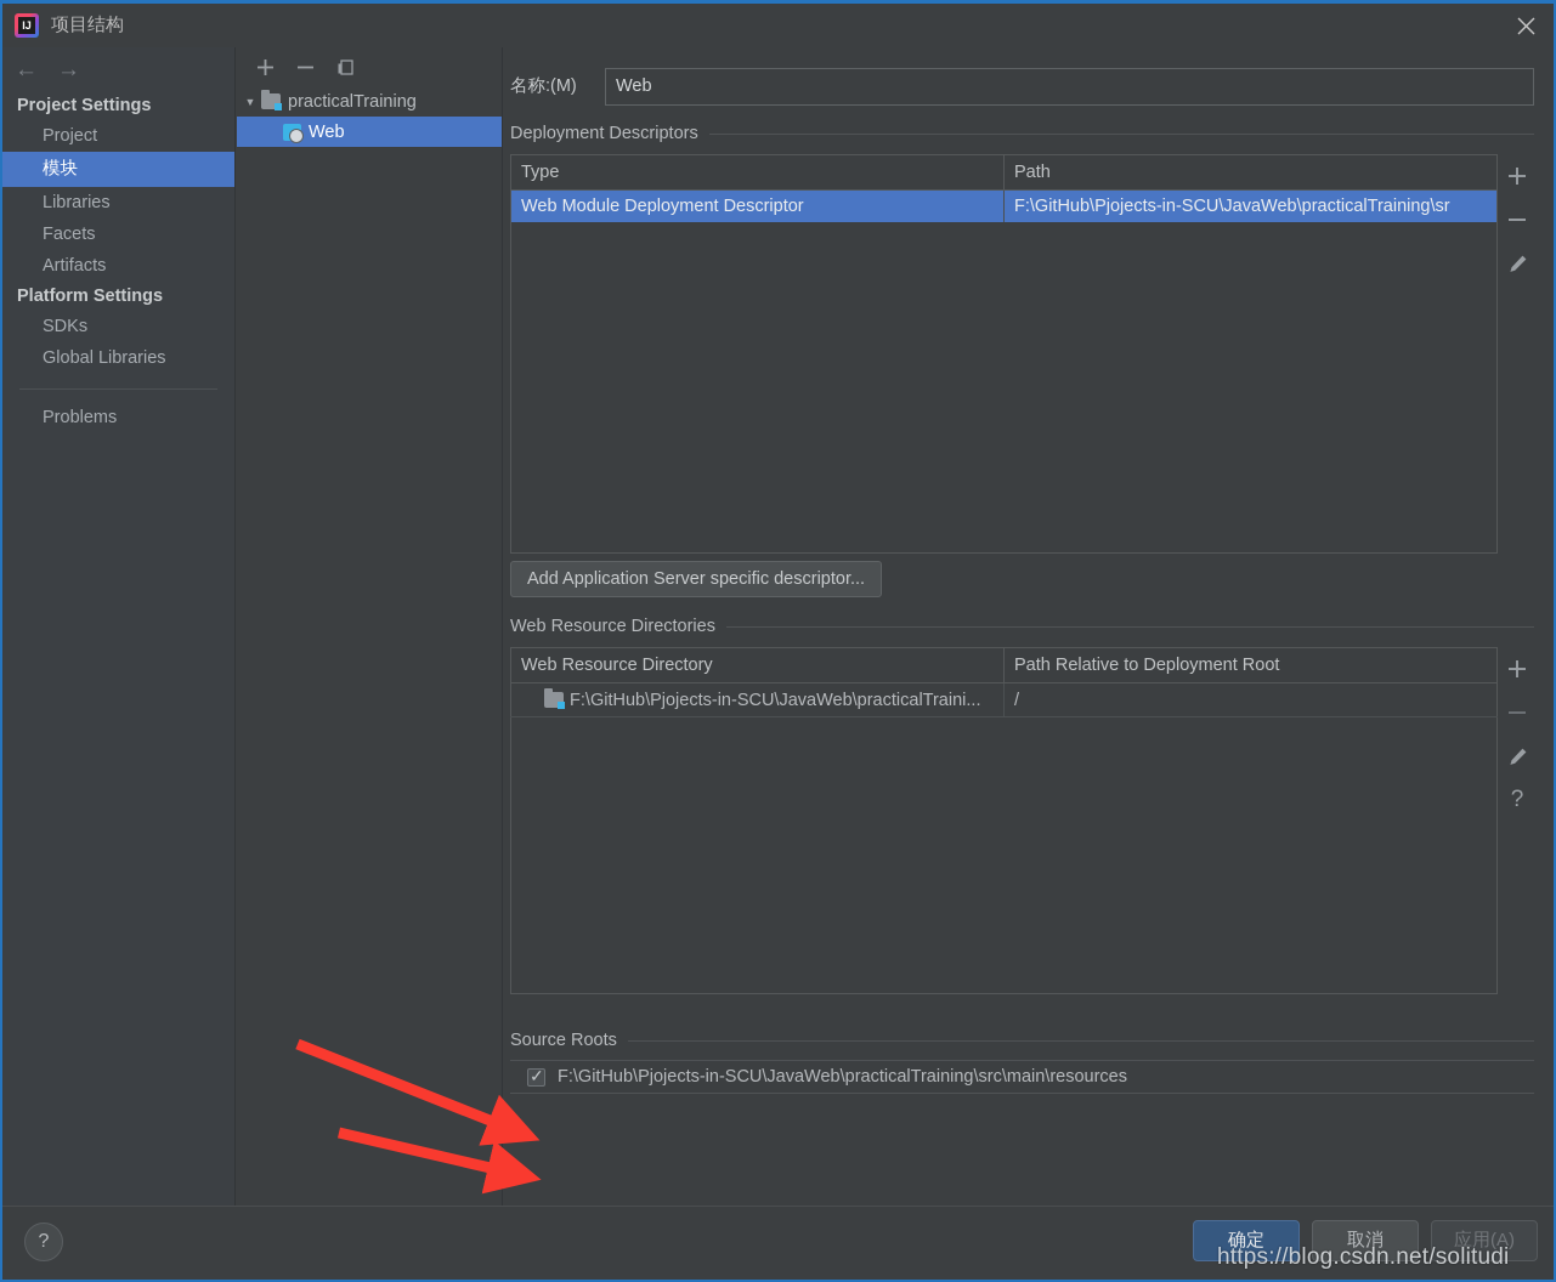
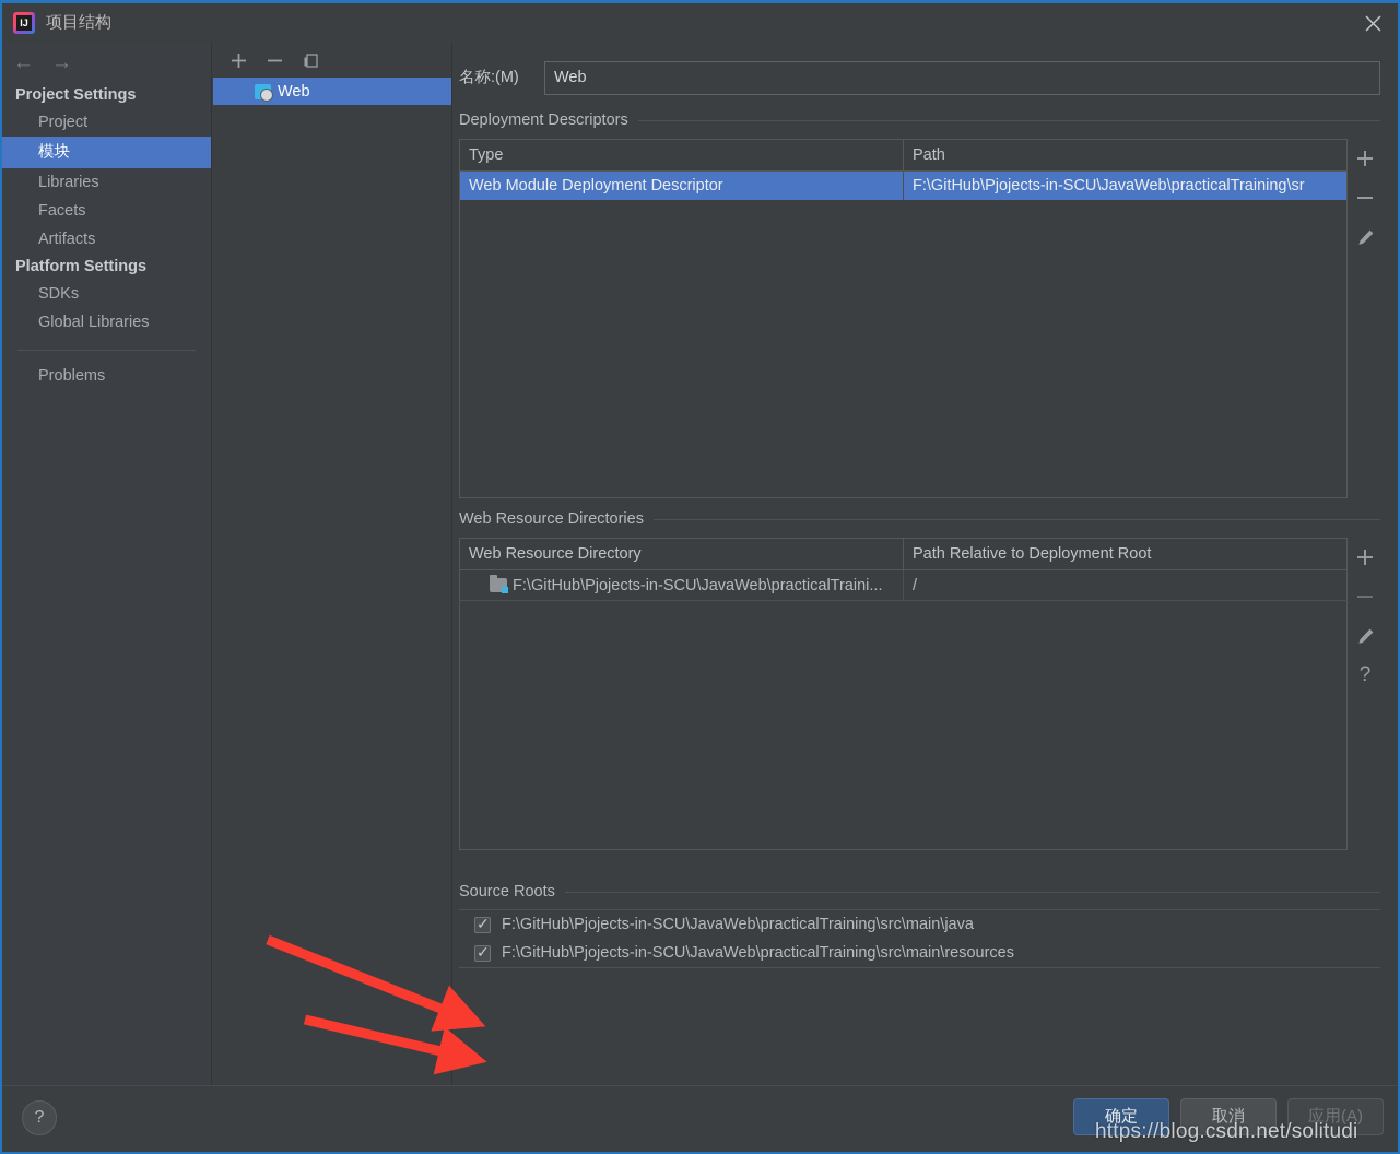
  IJ
  项目结构
  ←
  →
  Project Settings
  Project
  模块
  Libraries
  Facets
  Artifacts
  Platform Settings
  SDKs
  Global Libraries
  Problems
- ▼
- practicalTraining
  Web
  名称:(M)
  Web
  Deployment Descriptors
  Type	Path
  Web Module Deployment Descriptor	F:\GitHub\Pjojects-in-SCU\JavaWeb\practicalTraining\sr
- Add Application Server specific descriptor...
  Web Resource Directories
  Web Resource Directory	Path Relative to Deployment Root
  F:\GitHub\Pjojects-in-SCU\JavaWeb\practicalTraini...	/
  ?
  Source Roots
+ F:\GitHub\Pjojects-in-SCU\JavaWeb\practicalTraining\src\main\java
  F:\GitHub\Pjojects-in-SCU\JavaWeb\practicalTraining\src\main\resources
  ?
  确定
  取消
  应用(A)
  https://blog.csdn.net/solitudi
